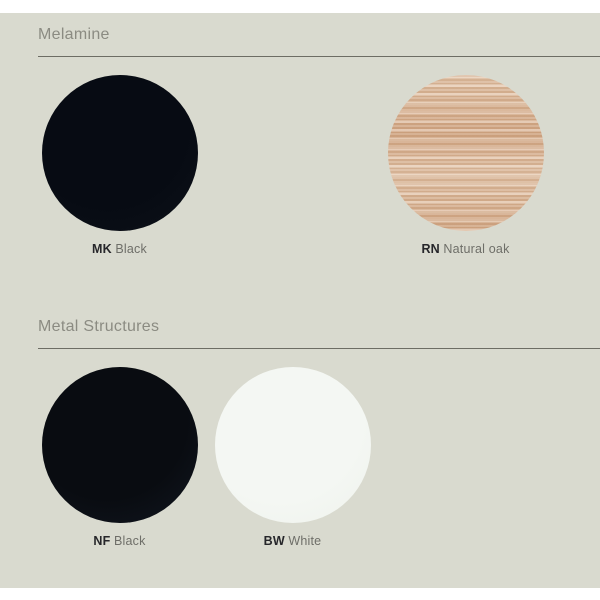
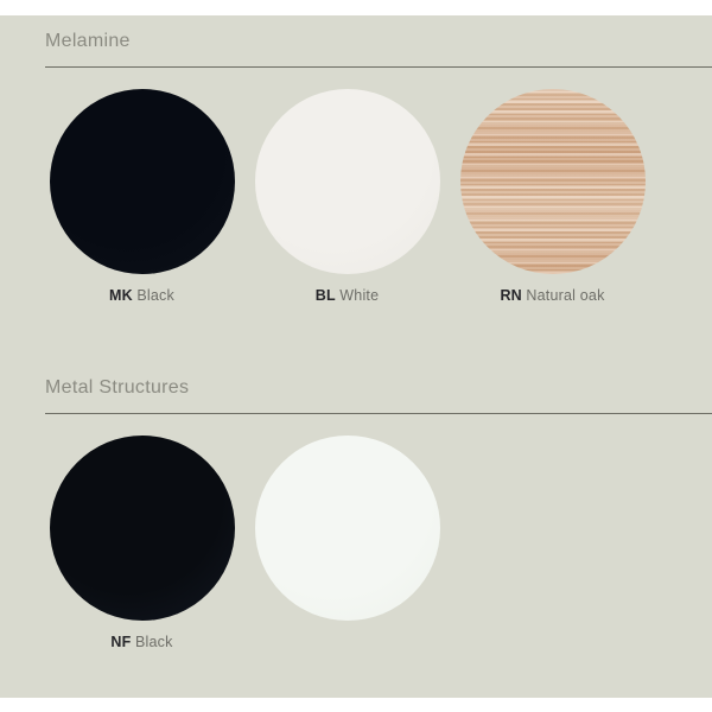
  Melamine
  MK Black
+ BL White
  RN Natural oak
  Metal Structures
  NF Black
- BW White
